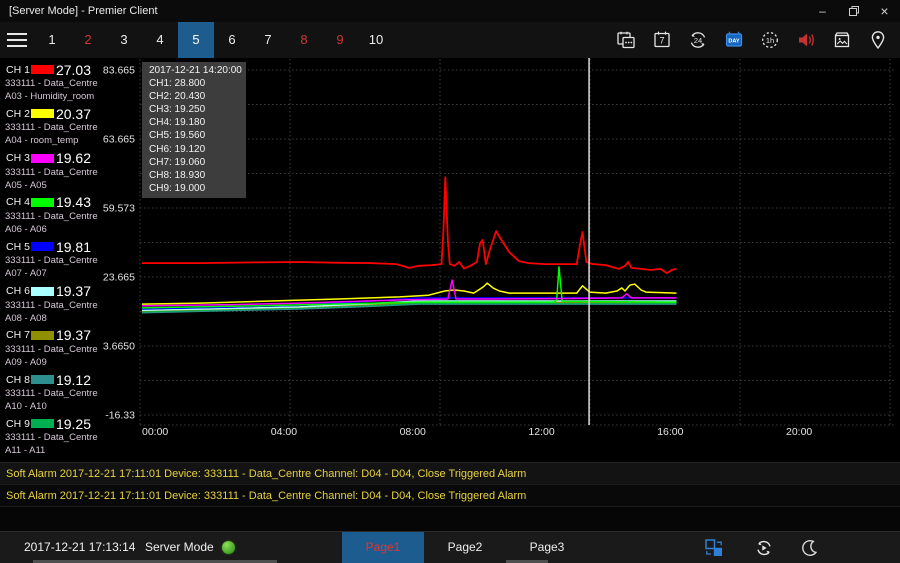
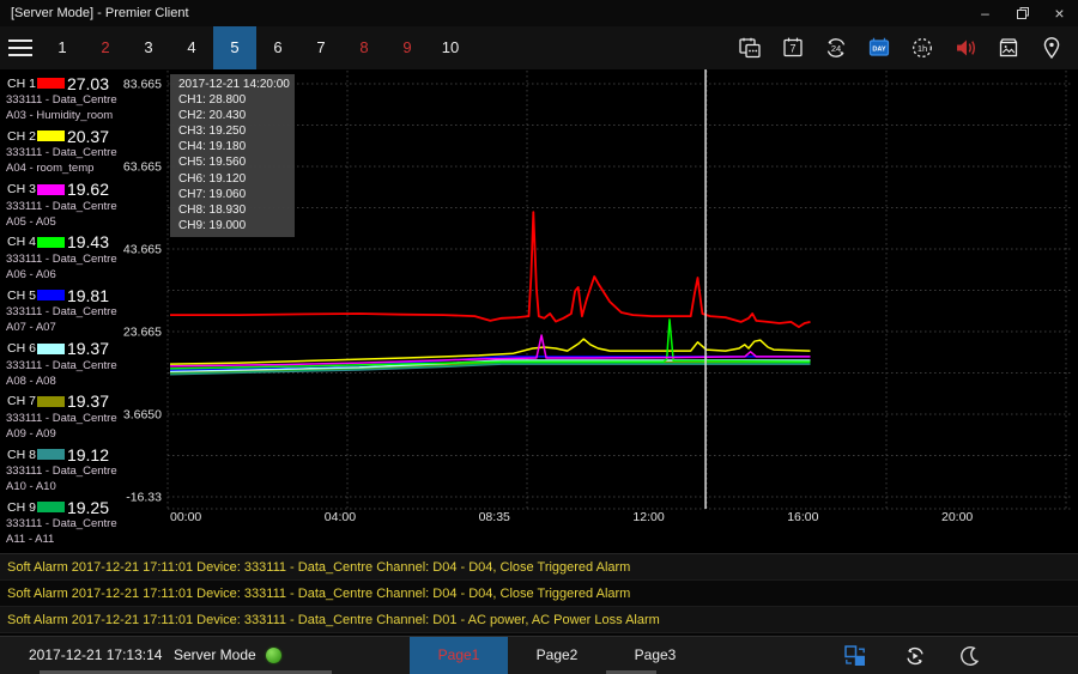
  [Server Mode] - Premier Client
  –
  ×
  1
  2
  3
  4
  5
  6
  7
  8
  9
  10
  7
  24
  1h
  CH 1
  27.03
  333111 - Data_Centre
  A03 - Humidity_room
  CH 2
  20.37
  333111 - Data_Centre
  A04 - room_temp
  CH 3
  19.62
  333111 - Data_Centre
  A05 - A05
  CH 4
  19.43
  333111 - Data_Centre
  A06 - A06
  CH 5
  19.81
  333111 - Data_Centre
  A07 - A07
  CH 6
  19.37
  333111 - Data_Centre
  A08 - A08
  CH 7
  19.37
  333111 - Data_Centre
  A09 - A09
  CH 8
  19.12
  333111 - Data_Centre
  A10 - A10
  CH 9
  19.25
  333111 - Data_Centre
  A11 - A11
  83.665
  63.665
- 59.573
+ 43.665
  23.665
  3.6650
  -16.33
  00:00
  04:00
- 08:00
+ 08:35
  12:00
  16:00
  20:00
  2017-12-21 14:20:00
  CH1: 28.800
  CH2: 20.430
  CH3: 19.250
  CH4: 19.180
  CH5: 19.560
  CH6: 19.120
  CH7: 19.060
  CH8: 18.930
  CH9: 19.000
  Soft Alarm 2017-12-21 17:11:01 Device: 333111 - Data_Centre Channel: D04 - D04, Close Triggered Alarm
  Soft Alarm 2017-12-21 17:11:01 Device: 333111 - Data_Centre Channel: D04 - D04, Close Triggered Alarm
+ Soft Alarm 2017-12-21 17:11:01 Device: 333111 - Data_Centre Channel: D01 - AC power, AC Power Loss Alarm
  2017-12-21 17:13:14
  Server Mode
  Page1
  Page2
  Page3
